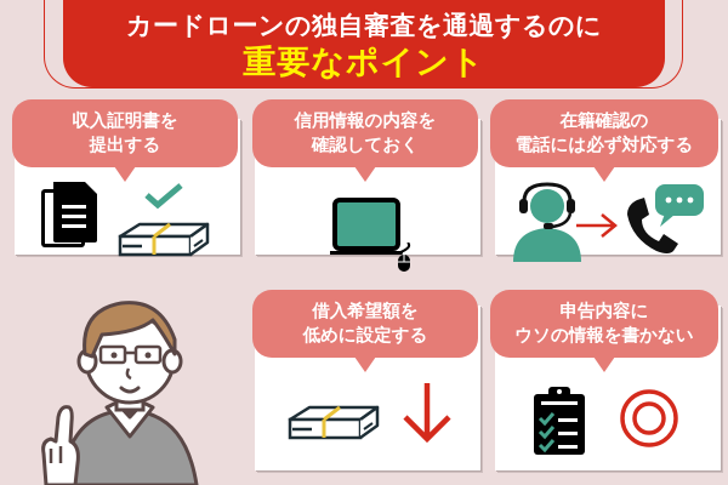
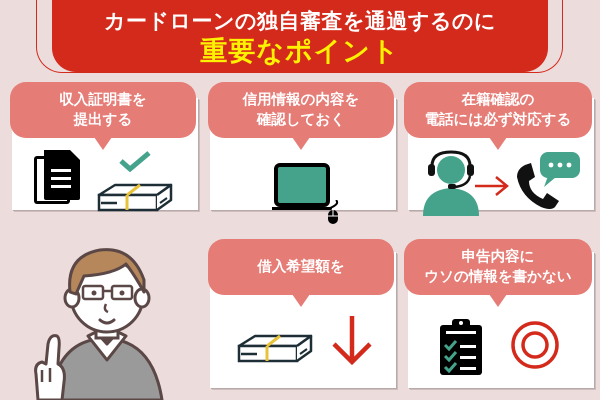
  カードローンの独自審査を通過するのに
  重要なポイント
  収入証明書を
  提出する
  信用情報の内容を
  確認しておく
  在籍確認の
  電話には必ず対応する
  借入希望額を
- 低めに設定する
  申告内容に
  ウソの情報を書かない
